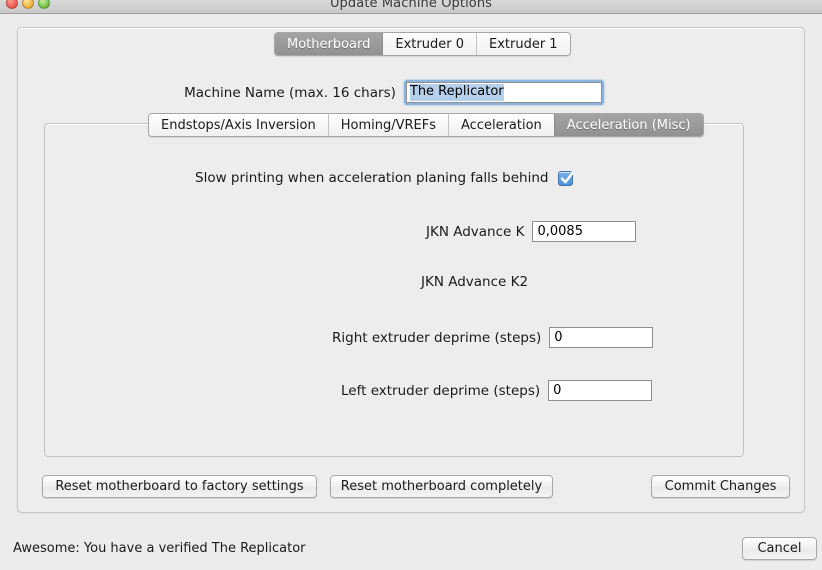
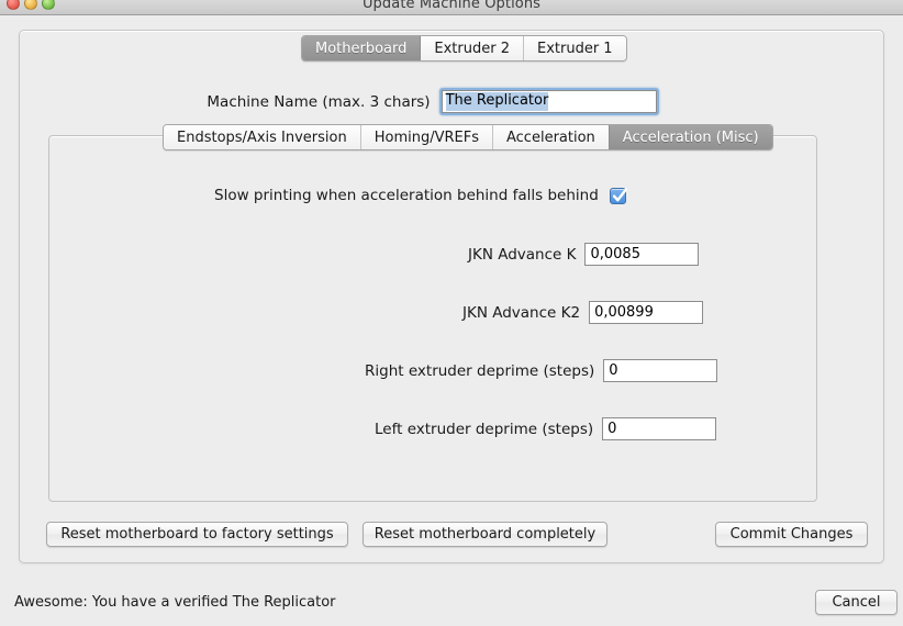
  Update Machine Options
  Motherboard
- Extruder 0
+ Extruder 2
  Extruder 1
- Machine Name (max. 16 chars)
+ Machine Name (max. 3 chars)
  The Replicator
  Endstops/Axis Inversion
  Homing/VREFs
  Acceleration
  Acceleration (Misc)
- Slow printing when acceleration planing falls behind
+ Slow printing when acceleration behind falls behind
  JKN Advance K
  0,0085
  JKN Advance K2
+ 0,00899
  Right extruder deprime (steps)
  0
  Left extruder deprime (steps)
  0
  Reset motherboard to factory settings
  Reset motherboard completely
  Commit Changes
  Cancel
  Awesome: You have a verified The Replicator
